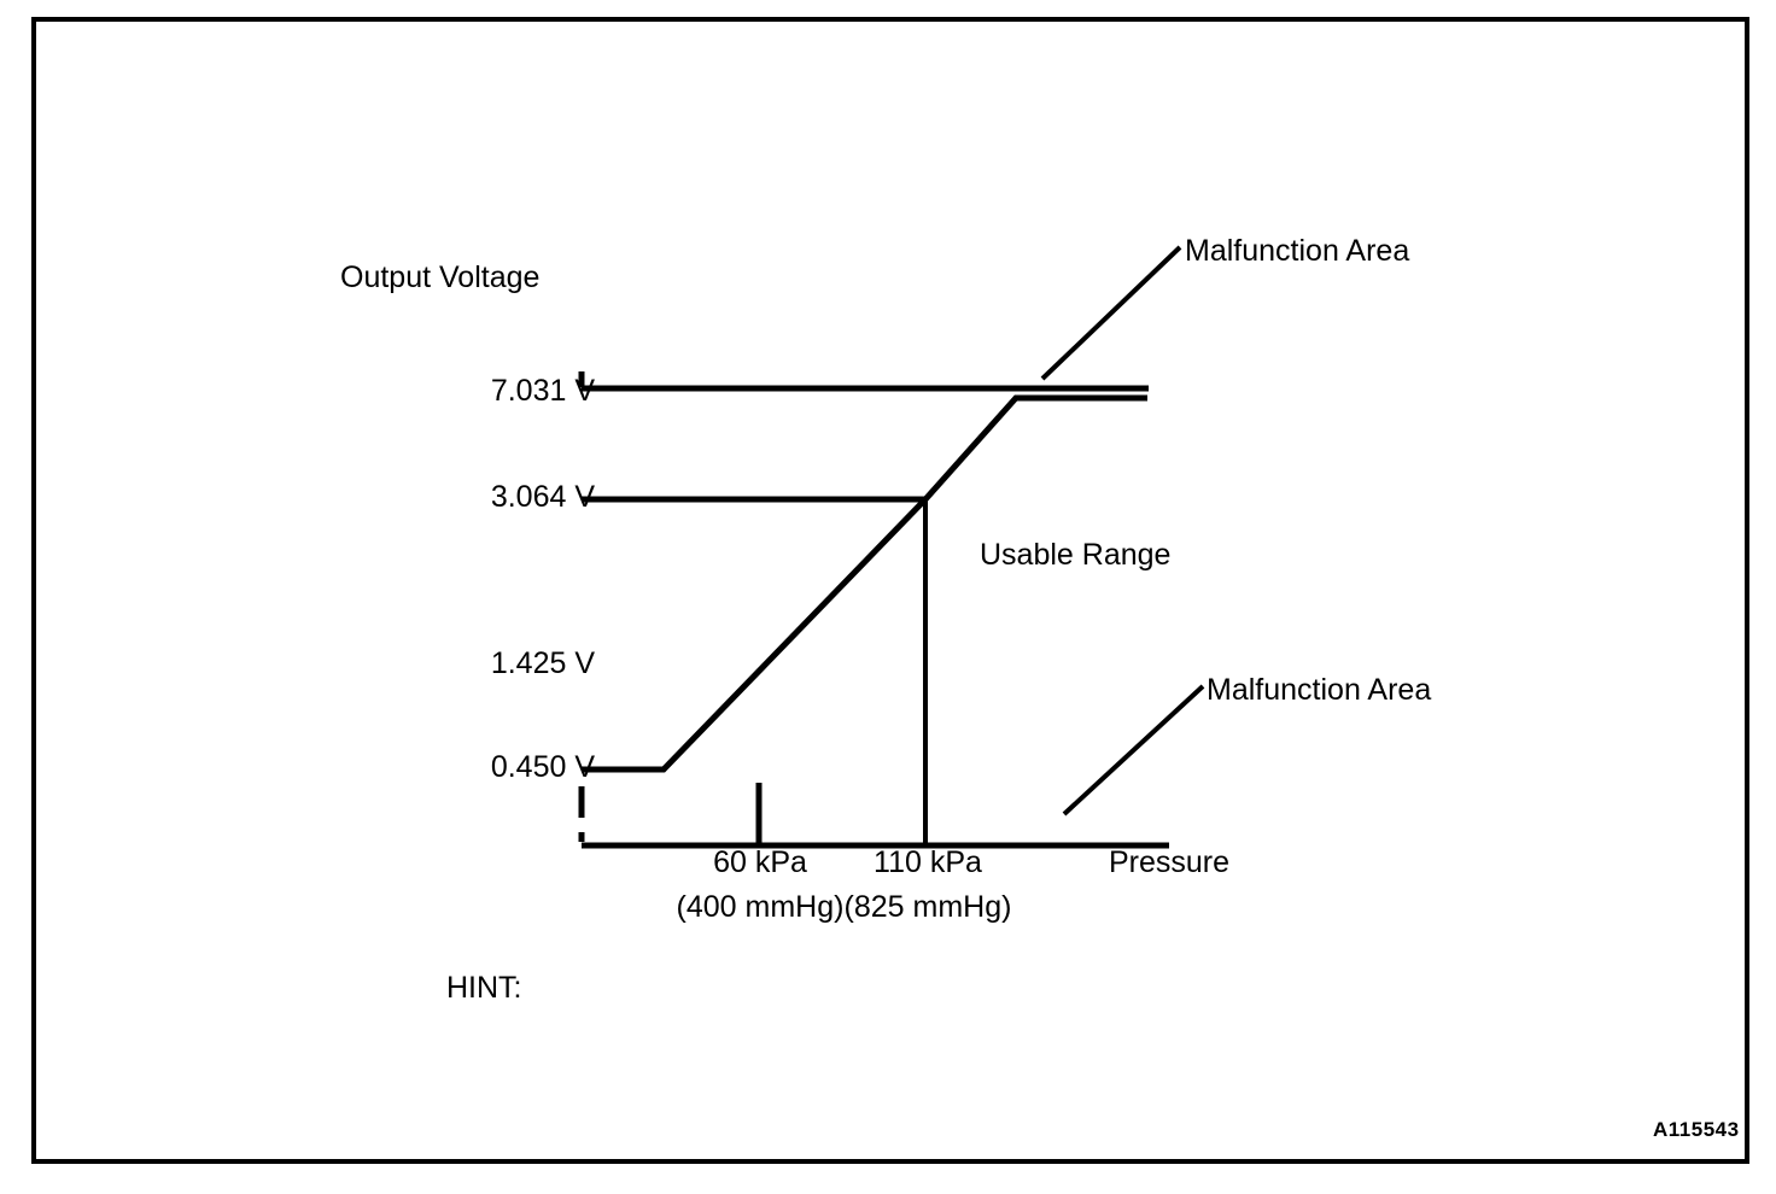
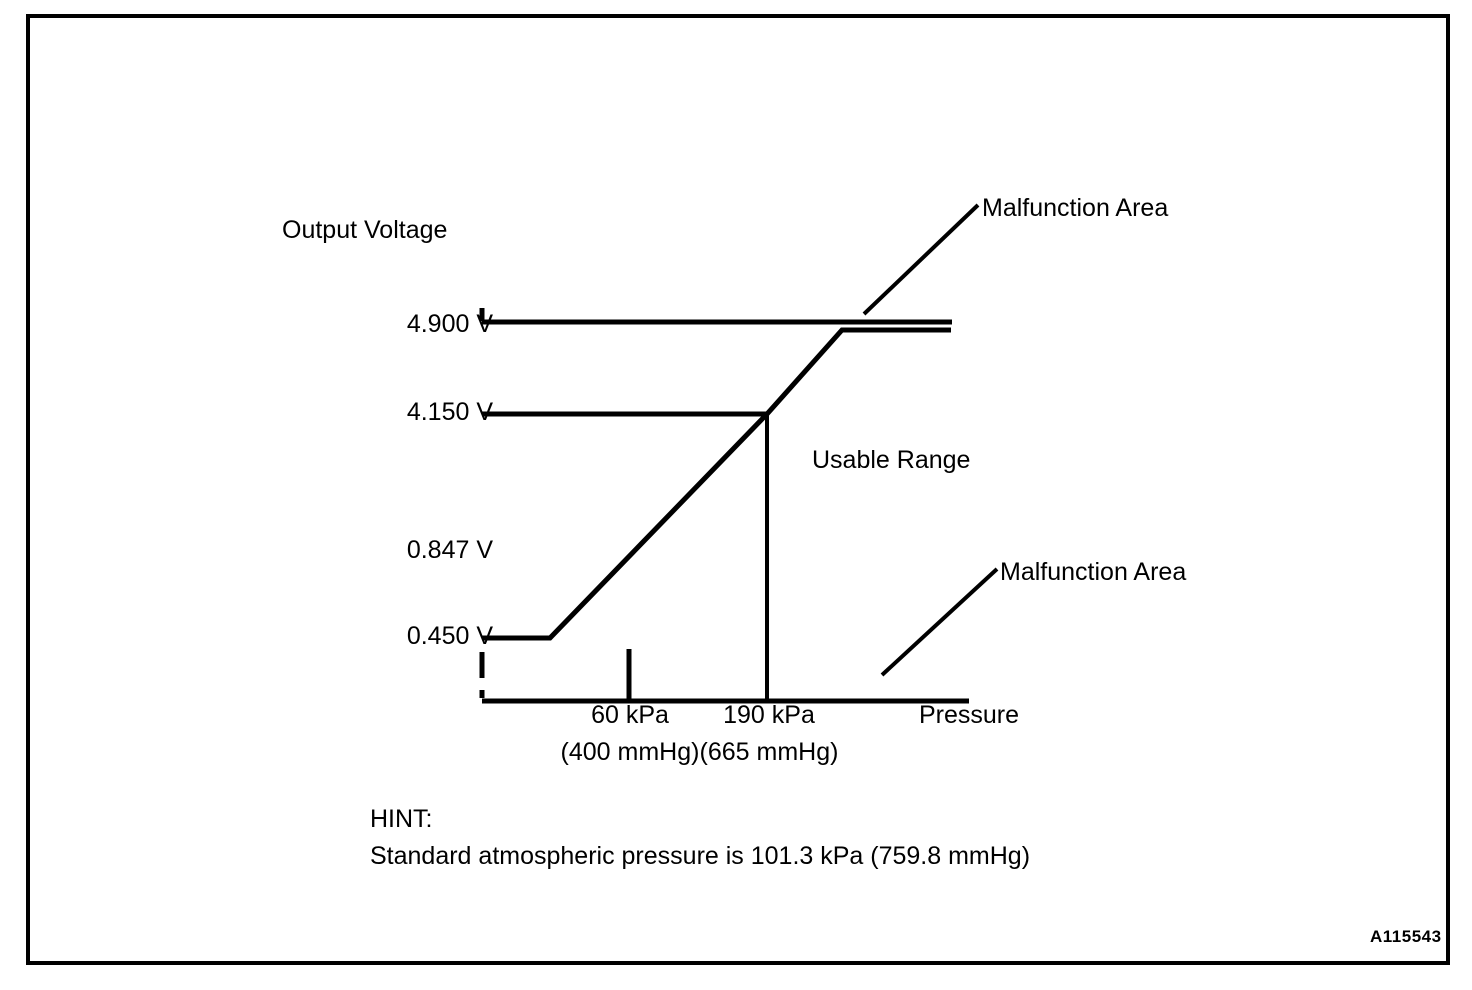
  Output Voltage
- 7.031 V
+ 4.900 V
- 3.064 V
+ 4.150 V
- 1.425 V
+ 0.847 V
  0.450 V
  60 kPa
  (400 mmHg)
- 110 kPa
+ 190 kPa
- (825 mmHg)
+ (665 mmHg)
  Pressure
  Usable Range
  Malfunction Area
  Malfunction Area
  HINT:
+ Standard atmospheric pressure is 101.3 kPa (759.8 mmHg)
  A115543
